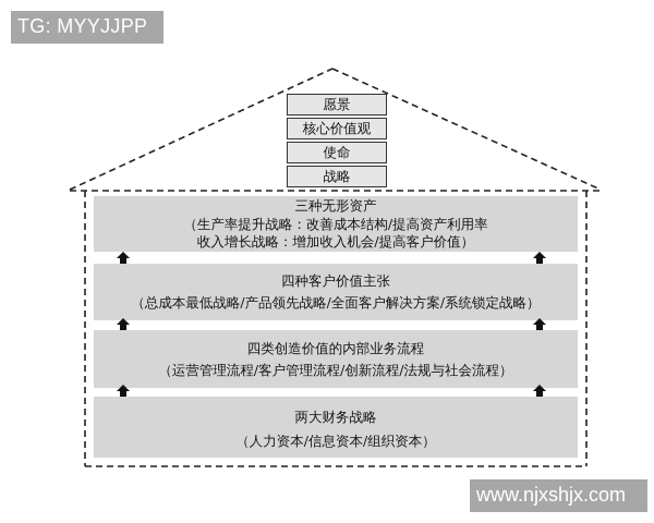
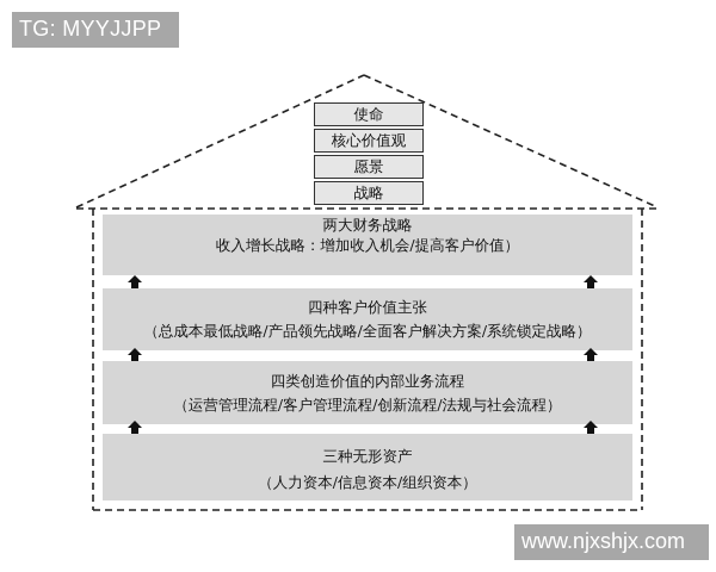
  TG: MYYJJPP
- 愿景
+ 使命
  核心价值观
- 使命
+ 愿景
  战略
- 三种无形资产
+ 两大财务战略
- （生产率提升战略：改善成本结构/提高资产利用率
  收入增长战略：增加收入机会/提高客户价值）
  四种客户价值主张
  （总成本最低战略/产品领先战略/全面客户解决方案/系统锁定战略）
  四类创造价值的内部业务流程
  （运营管理流程/客户管理流程/创新流程/法规与社会流程）
- 两大财务战略
+ 三种无形资产
  （人力资本/信息资本/组织资本）
  www.njxshjx.com
